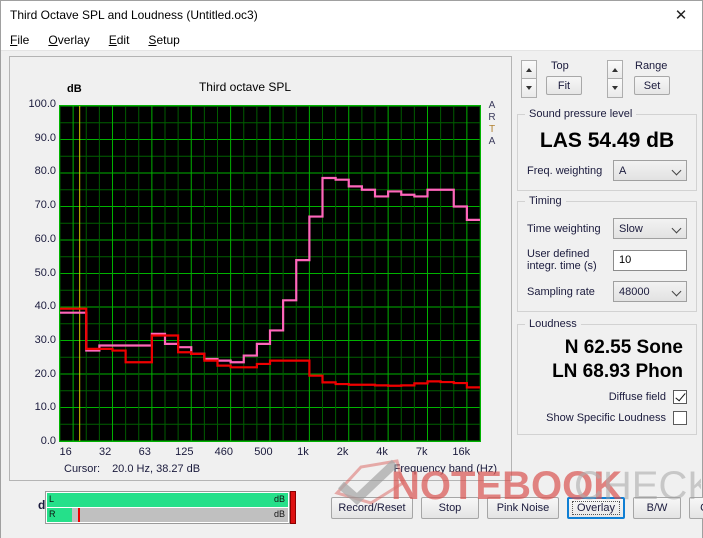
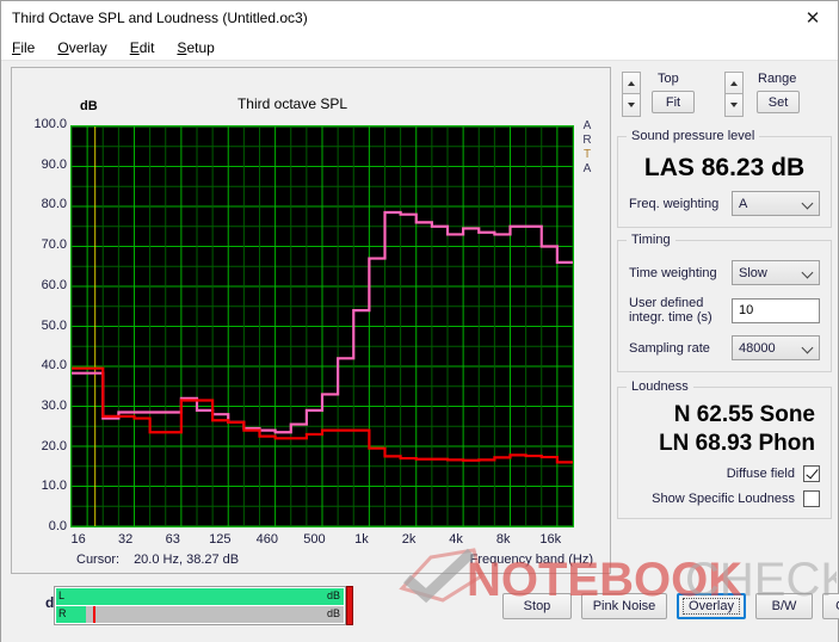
  Third Octave SPL and Loudness (Untitled.oc3)
  ✕
  File
  Overlay
  Edit
  Setup
  Third octave SPL
  dB
  A
  R
  T
  A
  100.0
  90.0
  80.0
  70.0
  60.0
  50.0
  40.0
  30.0
  20.0
  10.0
  0.0
  16
  32
  63
  125
  460
  500
  1k
  2k
  4k
- 7k
+ 8k
  16k
  Cursor: 20.0 Hz, 38.27 dB
  Frequency band (Hz)
  Top
  Fit
  Range
  Set
  Sound pressure level
- LAS 54.49 dB
+ LAS 86.23 dB
  Freq. weighting
  A
  Timing
  Time weighting
  Slow
  User defined
  integr. time (s)
  10
  Sampling rate
  48000
  Loudness
  N 62.55 Sone
  LN 68.93 Phon
  Diffuse field
  Show Specific Loudness
  L
  dB
  R
  dB
- Record/Reset
  Stop
  Pink Noise
  Overlay
  B/W
  NOTEBOOK
  CHECK
